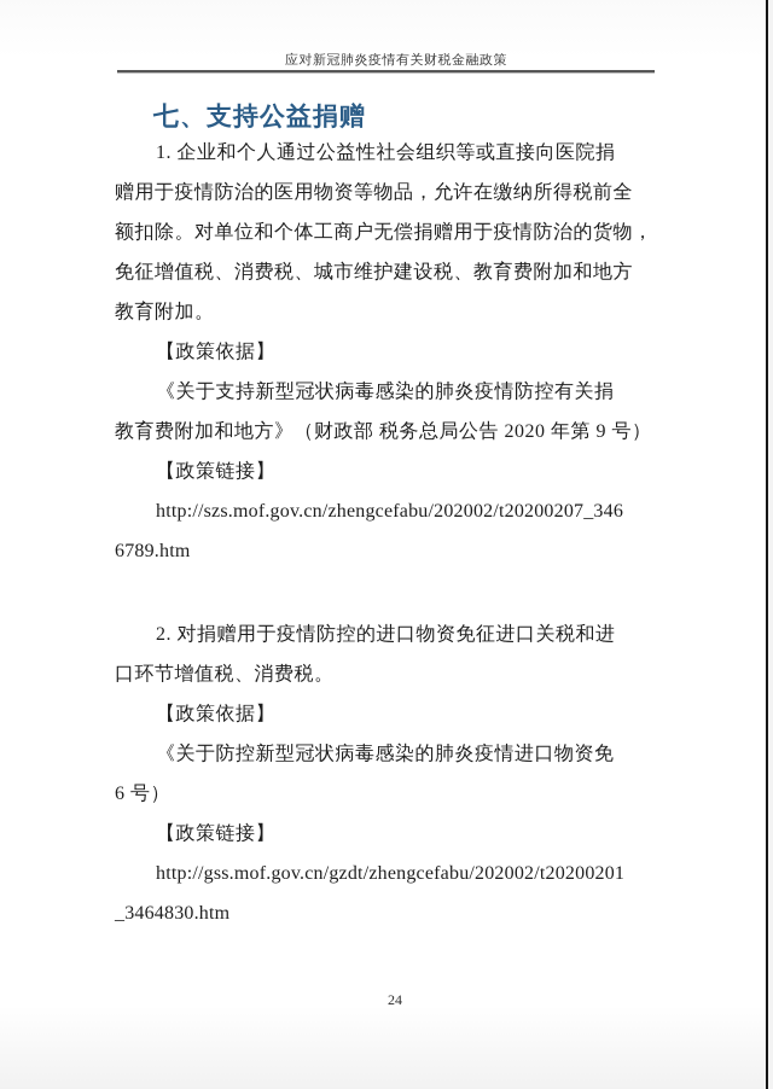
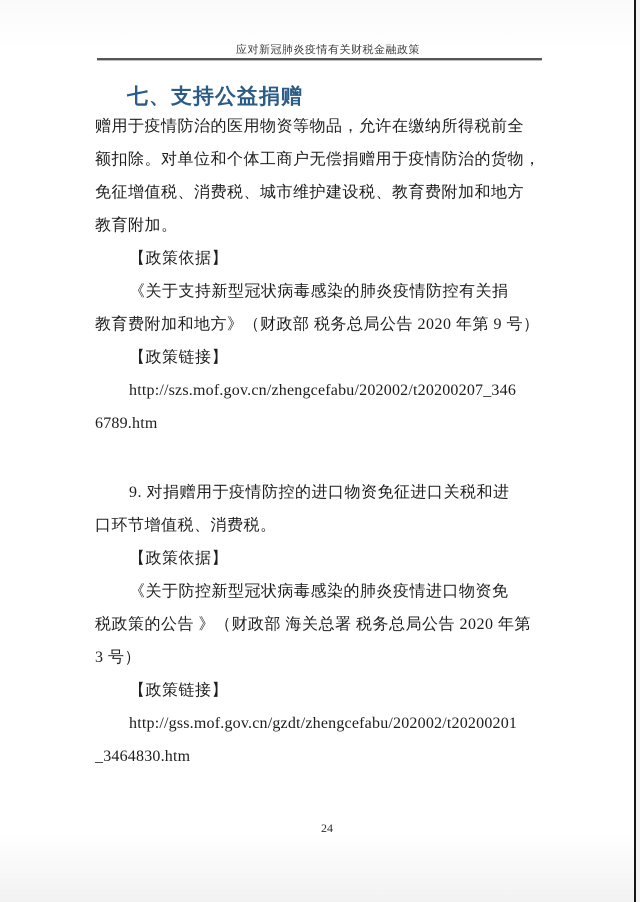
  应对新冠肺炎疫情有关财税金融政策
  七、支持公益捐赠
- 1. 企业和个人通过公益性社会组织等或直接向医院捐
  赠用于疫情防治的医用物资等物品，允许在缴纳所得税前全
  额扣除。对单位和个体工商户无偿捐赠用于疫情防治的货物，
  免征增值税、消费税、城市维护建设税、教育费附加和地方
  教育附加。
  【政策依据】
  《关于支持新型冠状病毒感染的肺炎疫情防控有关捐
  教育费附加和地方》（财政部 税务总局公告 2020 年第 9 号）
  【政策链接】
  http://szs.mof.gov.cn/zhengcefabu/202002/t20200207_346
  6789.htm
- 2. 对捐赠用于疫情防控的进口物资免征进口关税和进
+ 9. 对捐赠用于疫情防控的进口物资免征进口关税和进
  口环节增值税、消费税。
  【政策依据】
  《关于防控新型冠状病毒感染的肺炎疫情进口物资免
+ 税政策的公告 》（财政部 海关总署 税务总局公告 2020 年第
- 6 号）
+ 3 号）
  【政策链接】
  http://gss.mof.gov.cn/gzdt/zhengcefabu/202002/t20200201
  _3464830.htm
  24
